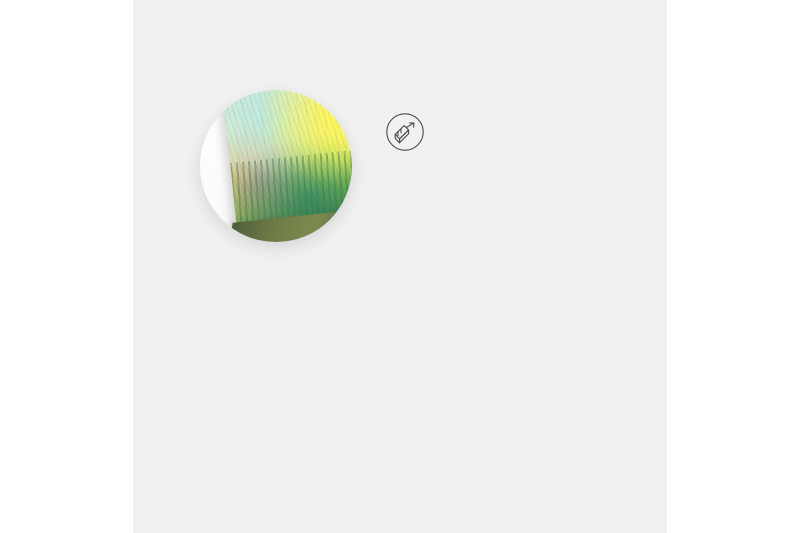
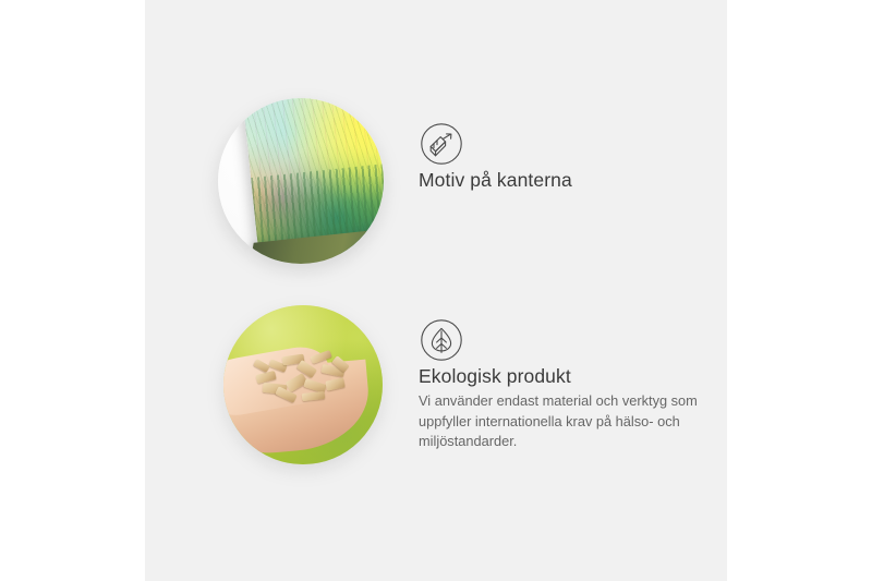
+ Motiv på kanterna
+ Ekologisk produkt
+ Vi använder endast material och verktyg som uppfyller internationella krav på hälso- och miljöstandarder.
